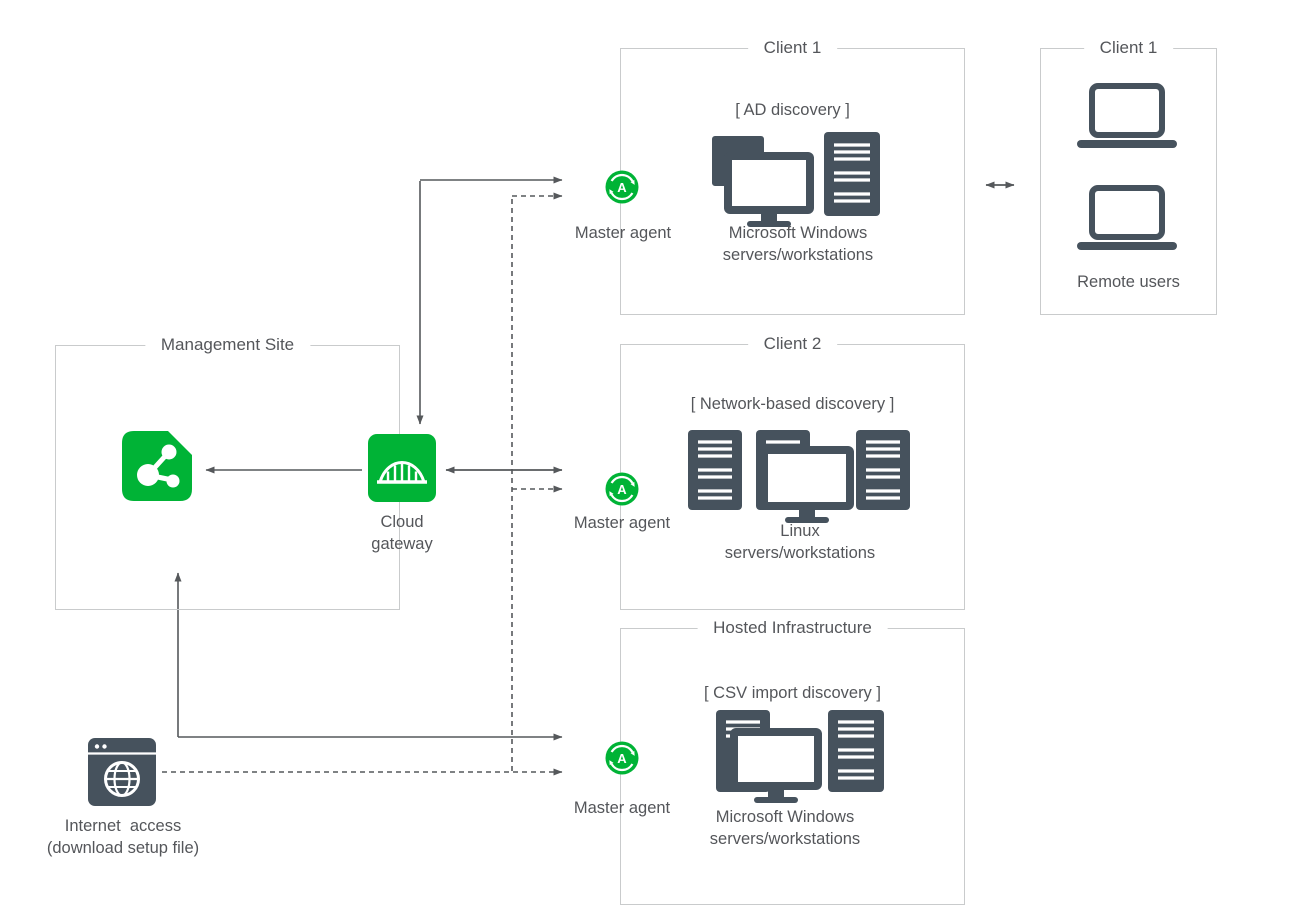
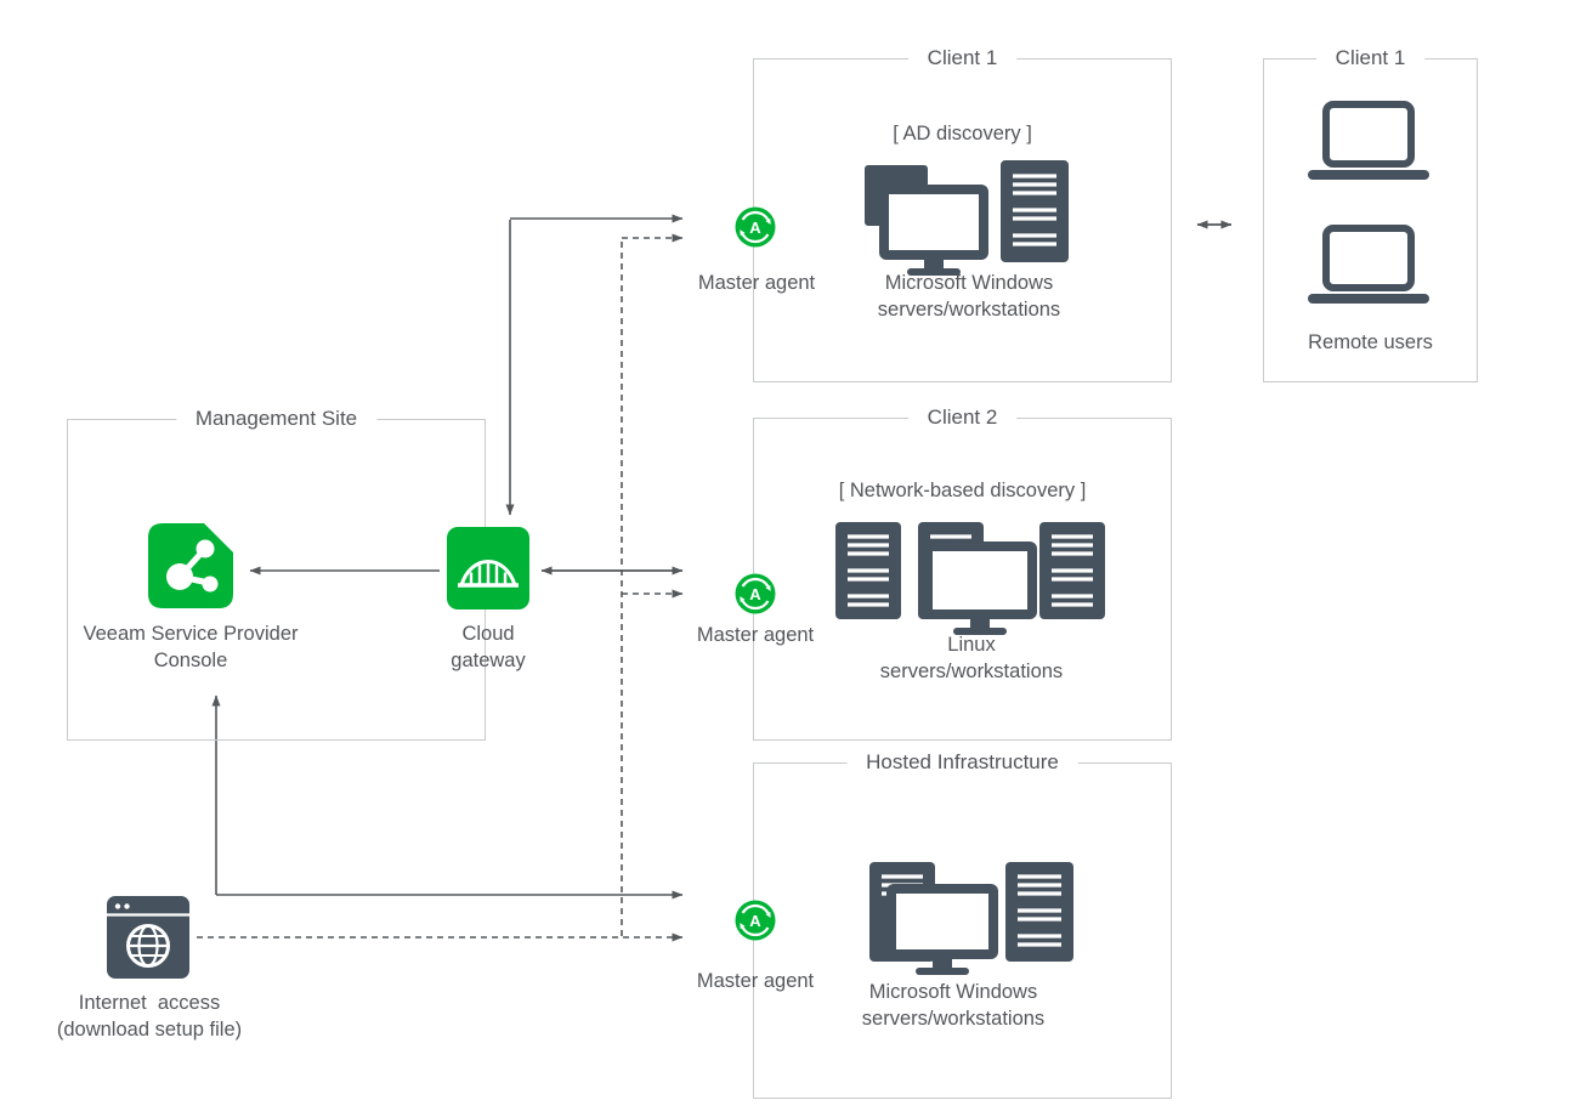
  Management Site
+ Veeam Service Provider Console
  Cloud gateway
  Client 1
  [ AD discovery ]
  Microsoft Windows servers/workstations
  A
  Master agent
  Client 1
  Remote users
  Client 2
  [ Network-based discovery ]
  Linux servers/workstations
  A
  Master agent
  Hosted Infrastructure
- [ CSV import discovery ]
  Microsoft Windows servers/workstations
  A
  Master agent
  Internet access
  (download setup file)
